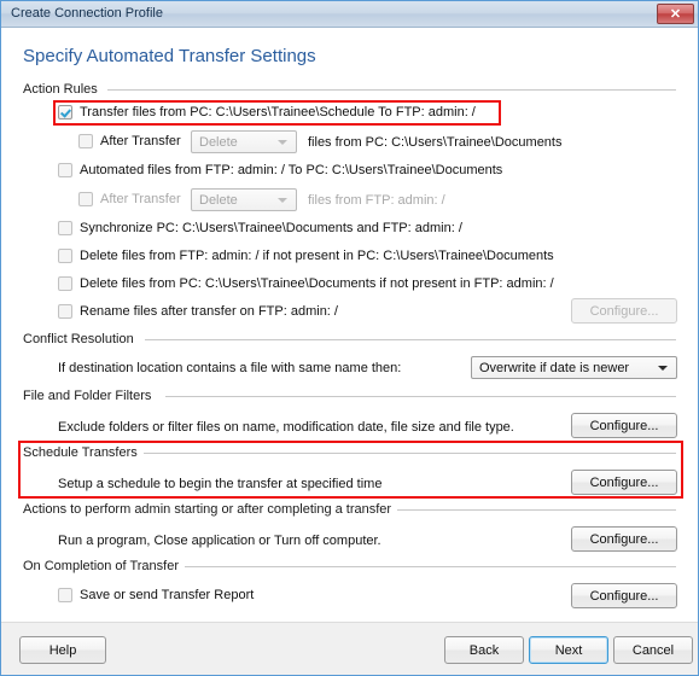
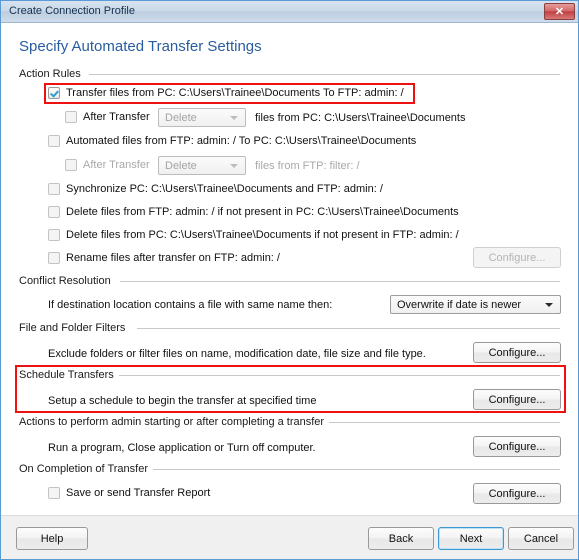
  Create Connection Profile
  ✕
  Specify Automated Transfer Settings
  Action Rules
- Transfer files from PC: C:\Users\Trainee\Schedule To FTP: admin: /
+ Transfer files from PC: C:\Users\Trainee\Documents To FTP: admin: /
  After Transfer
  Delete
  files from PC: C:\Users\Trainee\Documents
  Automated files from FTP: admin: / To PC: C:\Users\Trainee\Documents
  After Transfer
  Delete
- files from FTP: admin: /
+ files from FTP: filter: /
  Synchronize PC: C:\Users\Trainee\Documents and FTP: admin: /
  Delete files from FTP: admin: / if not present in PC: C:\Users\Trainee\Documents
  Delete files from PC: C:\Users\Trainee\Documents if not present in FTP: admin: /
  Rename files after transfer on FTP: admin: /
  Configure...
  Conflict Resolution
  If destination location contains a file with same name then:
  Overwrite if date is newer
  File and Folder Filters
  Exclude folders or filter files on name, modification date, file size and file type.
  Configure...
  Schedule Transfers
  Setup a schedule to begin the transfer at specified time
  Configure...
  Actions to perform admin starting or after completing a transfer
  Run a program, Close application or Turn off computer.
  Configure...
  On Completion of Transfer
  Save or send Transfer Report
  Configure...
  Help
  Back
  Next
  Cancel
